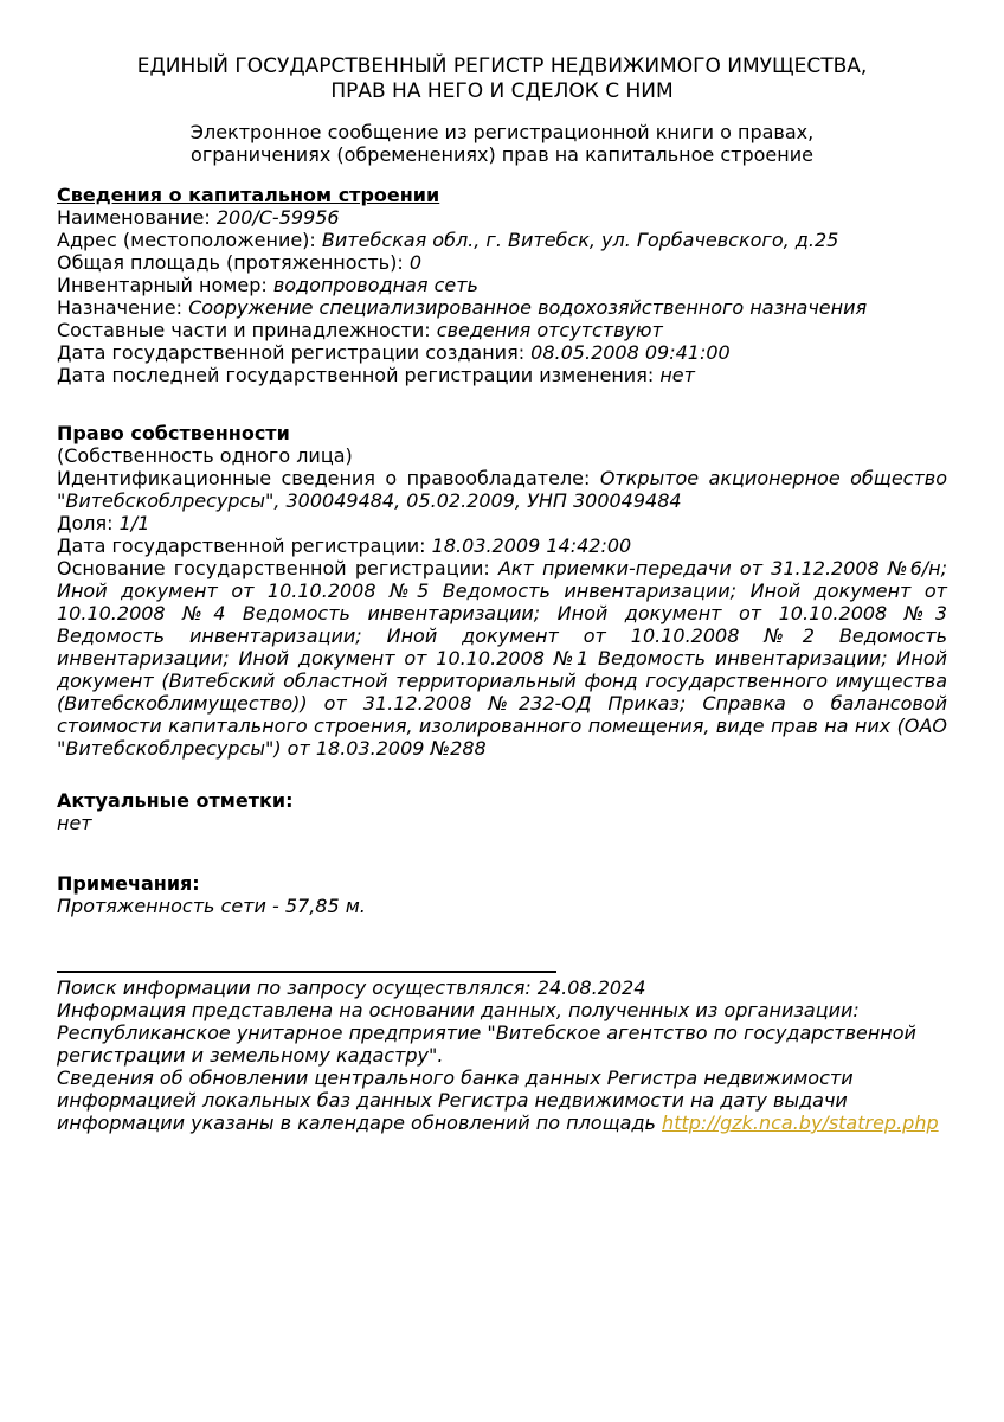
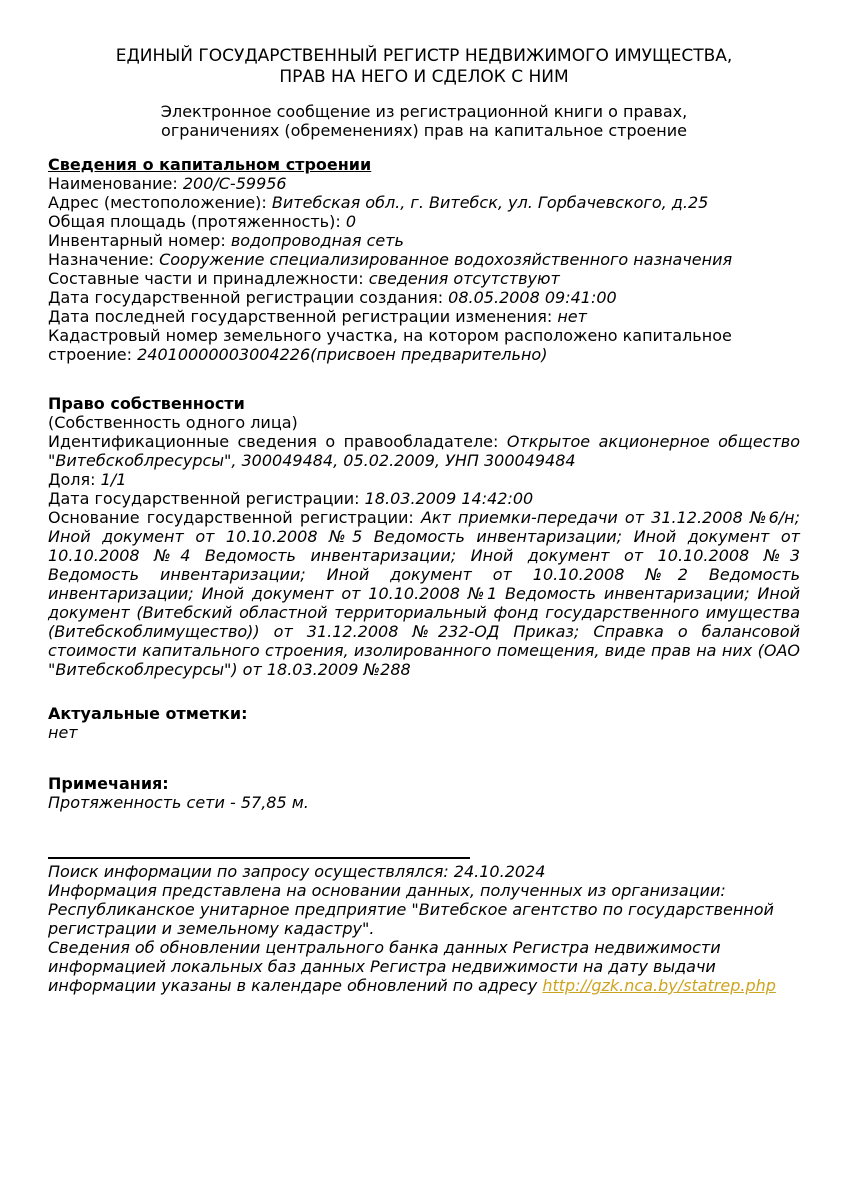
  ЕДИНЫЙ ГОСУДАРСТВЕННЫЙ РЕГИСТР НЕДВИЖИМОГО ИМУЩЕСТВА,
  ПРАВ НА НЕГО И СДЕЛОК С НИМ
  Электронное сообщение из регистрационной книги о правах,
  ограничениях (обременениях) прав на капитальное строение
  Сведения о капитальном строении
  Наименование: 200/С-59956
  Адрес (местоположение): Витебская обл., г. Витебск, ул. Горбачевского, д.25
  Общая площадь (протяженность): 0
  Инвентарный номер: водопроводная сеть
  Назначение: Сооружение специализированное водохозяйственного назначения
  Составные части и принадлежности: сведения отсутствуют
  Дата государственной регистрации создания: 08.05.2008 09:41:00
  Дата последней государственной регистрации изменения: нет
+ Кадастровый номер земельного участка, на котором расположено капитальное строение: 24010000003004226(присвоен предварительно)
  Право собственности
  (Собственность одного лица)
  Идентификационные сведения о правообладателе: Открытое акционерное общество "Витебскоблресурсы", 300049484, 05.02.2009, УНП 300049484
  Доля: 1/1
  Дата государственной регистрации: 18.03.2009 14:42:00
  Основание государственной регистрации: Акт приемки-передачи от 31.12.2008 №6/н; Иной документ от 10.10.2008 №5 Ведомость инвентаризации; Иной документ от 10.10.2008 №4 Ведомость инвентаризации; Иной документ от 10.10.2008 №3 Ведомость инвентаризации; Иной документ от 10.10.2008 №2 Ведомость инвентаризации; Иной документ от 10.10.2008 №1 Ведомость инвентаризации; Иной документ (Витебский областной территориальный фонд государственного имущества (Витебскоблимущество)) от 31.12.2008 №232-ОД Приказ; Справка о балансовой стоимости капитального строения, изолированного помещения, виде прав на них (ОАО "Витебскоблресурсы") от 18.03.2009 №288
  Актуальные отметки:
  нет
  Примечания:
  Протяженность сети - 57,85 м.
- Поиск информации по запросу осуществлялся: 24.08.2024
+ Поиск информации по запросу осуществлялся: 24.10.2024
  Информация представлена на основании данных, полученных из организации:
  Республиканское унитарное предприятие "Витебское агентство по государственной регистрации и земельному кадастру".
- Сведения об обновлении центрального банка данных Регистра недвижимости информацией локальных баз данных Регистра недвижимости на дату выдачи информации указаны в календаре обновлений по площадь http://gzk.nca.by/statrep.php
+ Сведения об обновлении центрального банка данных Регистра недвижимости информацией локальных баз данных Регистра недвижимости на дату выдачи информации указаны в календаре обновлений по адресу http://gzk.nca.by/statrep.php
